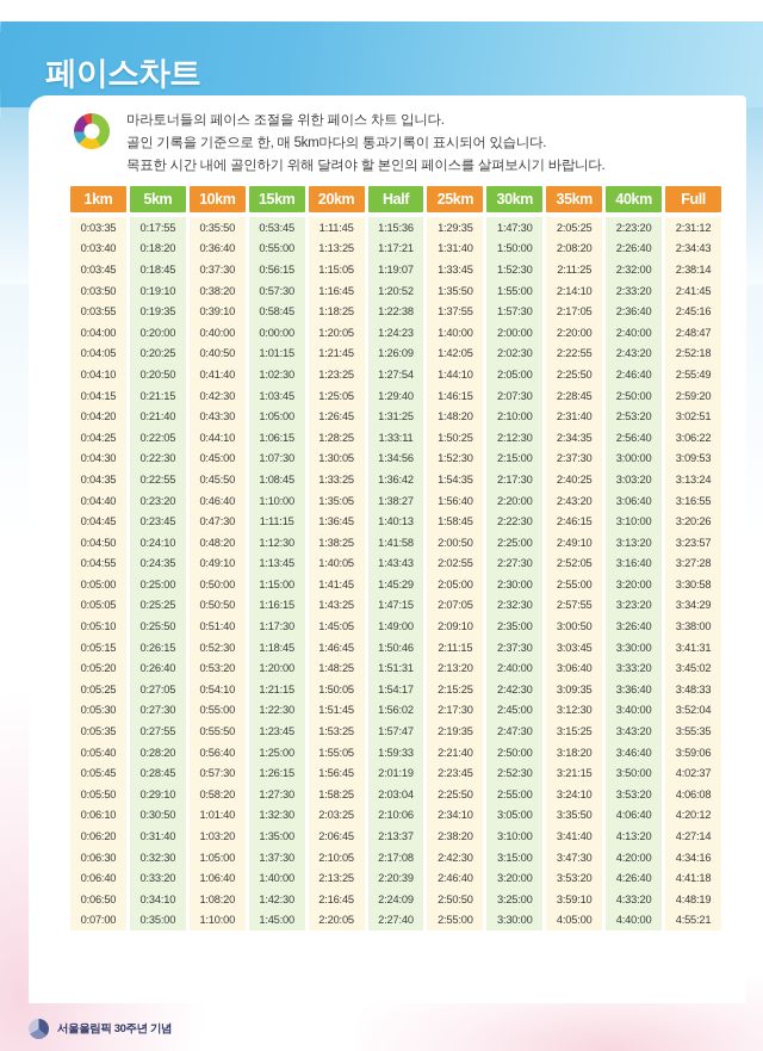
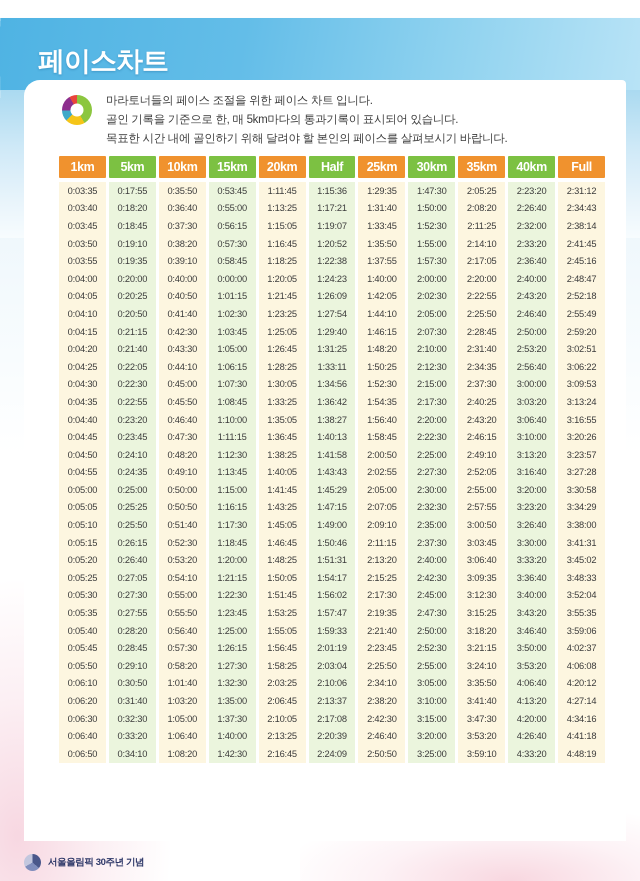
  페이스차트
  마라토너들의 페이스 조절을 위한 페이스 차트 입니다.
  골인 기록을 기준으로 한, 매 5km마다의 통과기록이 표시되어 있습니다.
  목표한 시간 내에 골인하기 위해 달려야 할 본인의 페이스를 살펴보시기 바랍니다.
  1km	5km	10km	15km	20km	Half	25km	30km	35km	40km	Full
  0:03:35	0:17:55	0:35:50	0:53:45	1:11:45	1:15:36	1:29:35	1:47:30	2:05:25	2:23:20	2:31:12
  0:03:40	0:18:20	0:36:40	0:55:00	1:13:25	1:17:21	1:31:40	1:50:00	2:08:20	2:26:40	2:34:43
  0:03:45	0:18:45	0:37:30	0:56:15	1:15:05	1:19:07	1:33:45	1:52:30	2:11:25	2:32:00	2:38:14
  0:03:50	0:19:10	0:38:20	0:57:30	1:16:45	1:20:52	1:35:50	1:55:00	2:14:10	2:33:20	2:41:45
  0:03:55	0:19:35	0:39:10	0:58:45	1:18:25	1:22:38	1:37:55	1:57:30	2:17:05	2:36:40	2:45:16
  0:04:00	0:20:00	0:40:00	0:00:00	1:20:05	1:24:23	1:40:00	2:00:00	2:20:00	2:40:00	2:48:47
  0:04:05	0:20:25	0:40:50	1:01:15	1:21:45	1:26:09	1:42:05	2:02:30	2:22:55	2:43:20	2:52:18
  0:04:10	0:20:50	0:41:40	1:02:30	1:23:25	1:27:54	1:44:10	2:05:00	2:25:50	2:46:40	2:55:49
  0:04:15	0:21:15	0:42:30	1:03:45	1:25:05	1:29:40	1:46:15	2:07:30	2:28:45	2:50:00	2:59:20
  0:04:20	0:21:40	0:43:30	1:05:00	1:26:45	1:31:25	1:48:20	2:10:00	2:31:40	2:53:20	3:02:51
  0:04:25	0:22:05	0:44:10	1:06:15	1:28:25	1:33:11	1:50:25	2:12:30	2:34:35	2:56:40	3:06:22
  0:04:30	0:22:30	0:45:00	1:07:30	1:30:05	1:34:56	1:52:30	2:15:00	2:37:30	3:00:00	3:09:53
  0:04:35	0:22:55	0:45:50	1:08:45	1:33:25	1:36:42	1:54:35	2:17:30	2:40:25	3:03:20	3:13:24
  0:04:40	0:23:20	0:46:40	1:10:00	1:35:05	1:38:27	1:56:40	2:20:00	2:43:20	3:06:40	3:16:55
  0:04:45	0:23:45	0:47:30	1:11:15	1:36:45	1:40:13	1:58:45	2:22:30	2:46:15	3:10:00	3:20:26
  0:04:50	0:24:10	0:48:20	1:12:30	1:38:25	1:41:58	2:00:50	2:25:00	2:49:10	3:13:20	3:23:57
  0:04:55	0:24:35	0:49:10	1:13:45	1:40:05	1:43:43	2:02:55	2:27:30	2:52:05	3:16:40	3:27:28
  0:05:00	0:25:00	0:50:00	1:15:00	1:41:45	1:45:29	2:05:00	2:30:00	2:55:00	3:20:00	3:30:58
  0:05:05	0:25:25	0:50:50	1:16:15	1:43:25	1:47:15	2:07:05	2:32:30	2:57:55	3:23:20	3:34:29
  0:05:10	0:25:50	0:51:40	1:17:30	1:45:05	1:49:00	2:09:10	2:35:00	3:00:50	3:26:40	3:38:00
  0:05:15	0:26:15	0:52:30	1:18:45	1:46:45	1:50:46	2:11:15	2:37:30	3:03:45	3:30:00	3:41:31
  0:05:20	0:26:40	0:53:20	1:20:00	1:48:25	1:51:31	2:13:20	2:40:00	3:06:40	3:33:20	3:45:02
  0:05:25	0:27:05	0:54:10	1:21:15	1:50:05	1:54:17	2:15:25	2:42:30	3:09:35	3:36:40	3:48:33
  0:05:30	0:27:30	0:55:00	1:22:30	1:51:45	1:56:02	2:17:30	2:45:00	3:12:30	3:40:00	3:52:04
  0:05:35	0:27:55	0:55:50	1:23:45	1:53:25	1:57:47	2:19:35	2:47:30	3:15:25	3:43:20	3:55:35
  0:05:40	0:28:20	0:56:40	1:25:00	1:55:05	1:59:33	2:21:40	2:50:00	3:18:20	3:46:40	3:59:06
  0:05:45	0:28:45	0:57:30	1:26:15	1:56:45	2:01:19	2:23:45	2:52:30	3:21:15	3:50:00	4:02:37
  0:05:50	0:29:10	0:58:20	1:27:30	1:58:25	2:03:04	2:25:50	2:55:00	3:24:10	3:53:20	4:06:08
  0:06:10	0:30:50	1:01:40	1:32:30	2:03:25	2:10:06	2:34:10	3:05:00	3:35:50	4:06:40	4:20:12
  0:06:20	0:31:40	1:03:20	1:35:00	2:06:45	2:13:37	2:38:20	3:10:00	3:41:40	4:13:20	4:27:14
  0:06:30	0:32:30	1:05:00	1:37:30	2:10:05	2:17:08	2:42:30	3:15:00	3:47:30	4:20:00	4:34:16
  0:06:40	0:33:20	1:06:40	1:40:00	2:13:25	2:20:39	2:46:40	3:20:00	3:53:20	4:26:40	4:41:18
  0:06:50	0:34:10	1:08:20	1:42:30	2:16:45	2:24:09	2:50:50	3:25:00	3:59:10	4:33:20	4:48:19
- 0:07:00	0:35:00	1:10:00	1:45:00	2:20:05	2:27:40	2:55:00	3:30:00	4:05:00	4:40:00	4:55:21
  서울올림픽 30주년 기념
